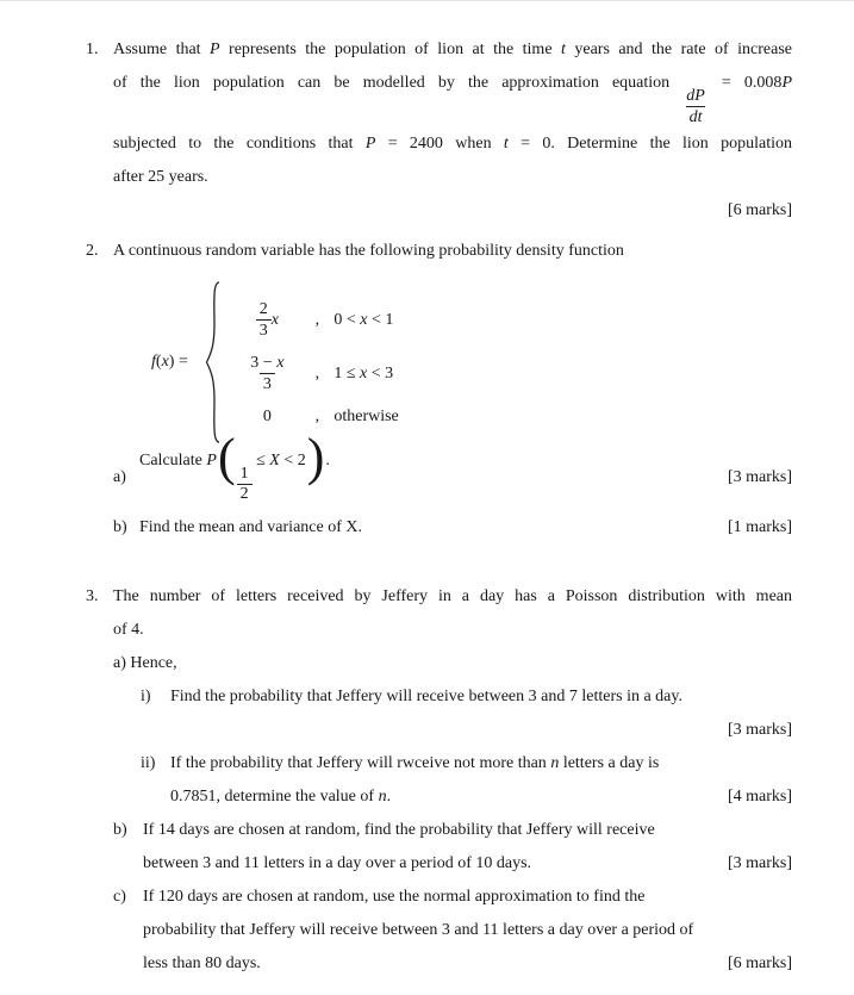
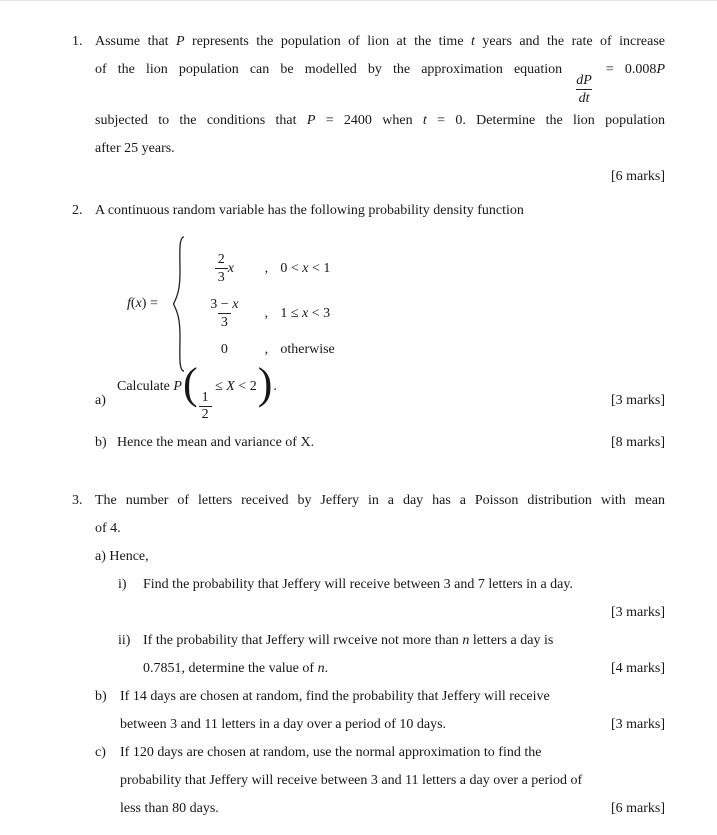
  1.
  Assume that P represents the population of lion at the time t years and the rate of increase
  of the lion population can be modelled by the approximation equation
  dP
  dt
  = 0.008P
  subjected to the conditions that P = 2400 when t = 0. Determine the lion population
  after 25 years.
  [6 marks]
  2.
  A continuous random variable has the following probability density function
  f(x) =
  2
  3
  x
  ,
  0 < x < 1
  3 − x
  3
  ,
  1 ≤ x < 3
  0
  ,
  otherwise
  a)
  Calculate P(
  1
  2
  ≤ X < 2).
  [3 marks]
  b)
- Find the mean and variance of X.
+ Hence the mean and variance of X.
- [1 marks]
+ [8 marks]
  3.
  The number of letters received by Jeffery in a day has a Poisson distribution with mean
  of 4.
  a) Hence,
  i)
  Find the probability that Jeffery will receive between 3 and 7 letters in a day.
  [3 marks]
  ii)
  If the probability that Jeffery will rwceive not more than n letters a day is
  0.7851, determine the value of n.
  [4 marks]
  b)
  If 14 days are chosen at random, find the probability that Jeffery will receive
  between 3 and 11 letters in a day over a period of 10 days.
  [3 marks]
  c)
  If 120 days are chosen at random, use the normal approximation to find the
  probability that Jeffery will receive between 3 and 11 letters a day over a period of
  less than 80 days.
  [6 marks]
